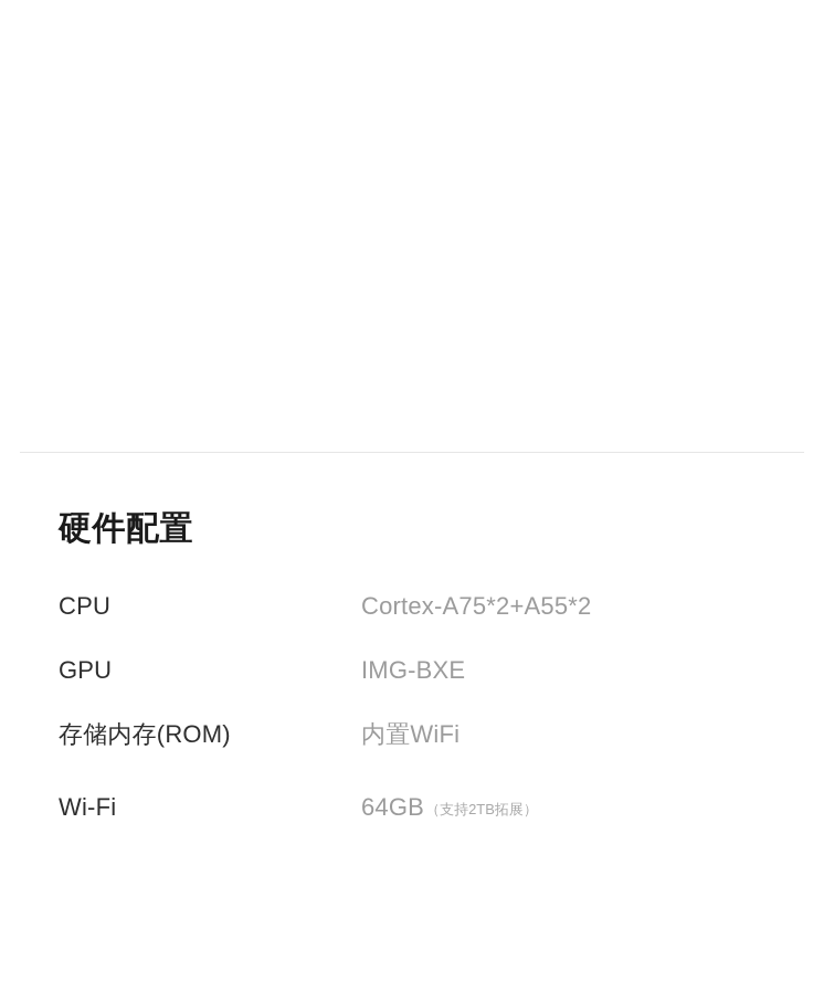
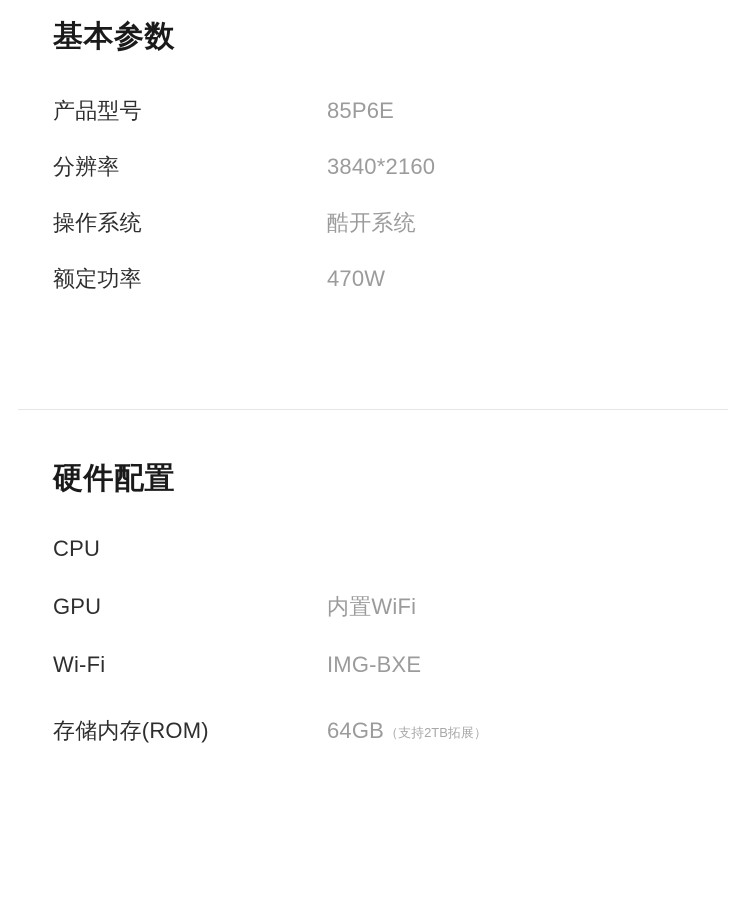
+ 基本参数
+ 产品型号
+ 85P6E
+ 分辨率
+ 3840*2160
+ 操作系统
+ 酷开系统
+ 额定功率
+ 470W
  硬件配置
  CPU
- Cortex-A75*2+A55*2
  GPU
- IMG-BXE
+ 内置WiFi
- 存储内存(ROM)
+ Wi-Fi
- 内置WiFi
+ IMG-BXE
- Wi-Fi
+ 存储内存(ROM)
  64GB（支持2TB拓展）
